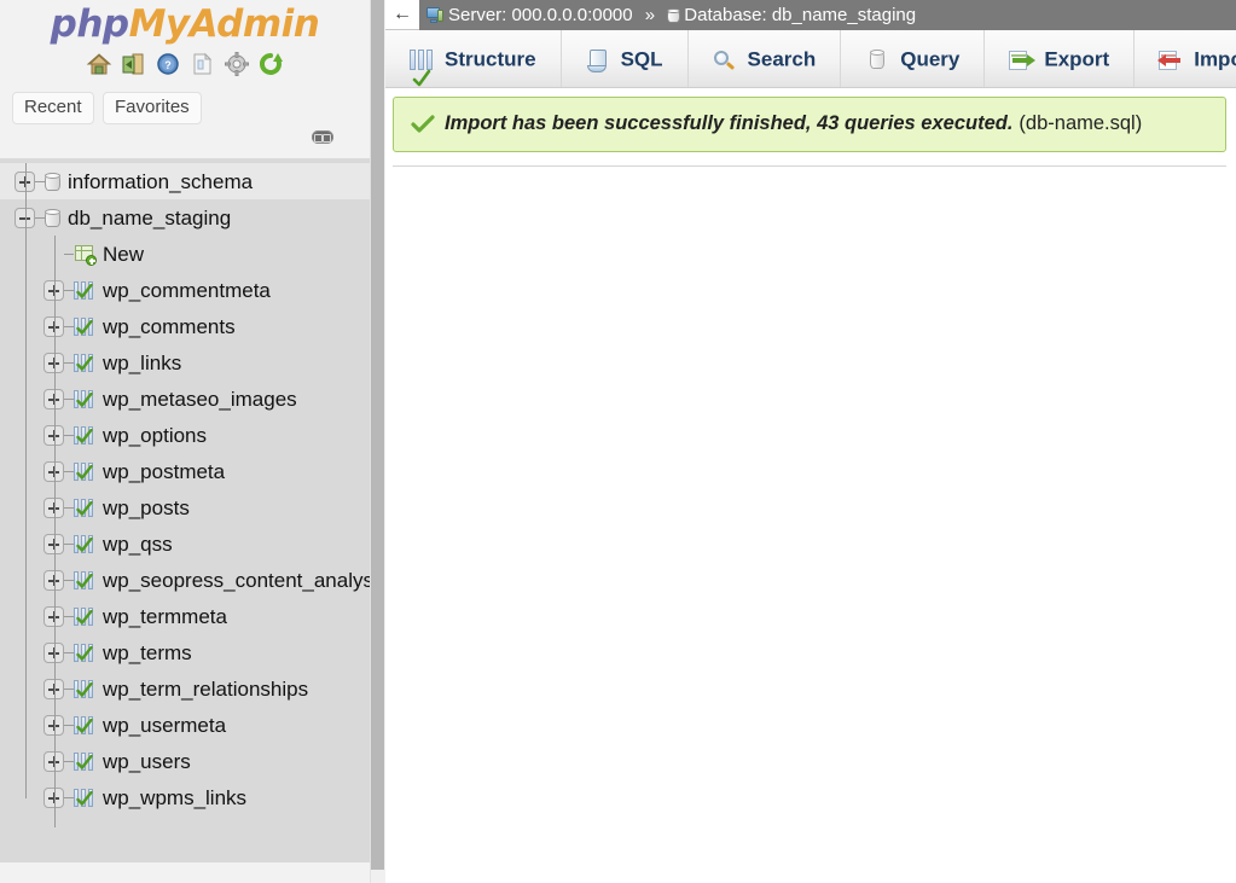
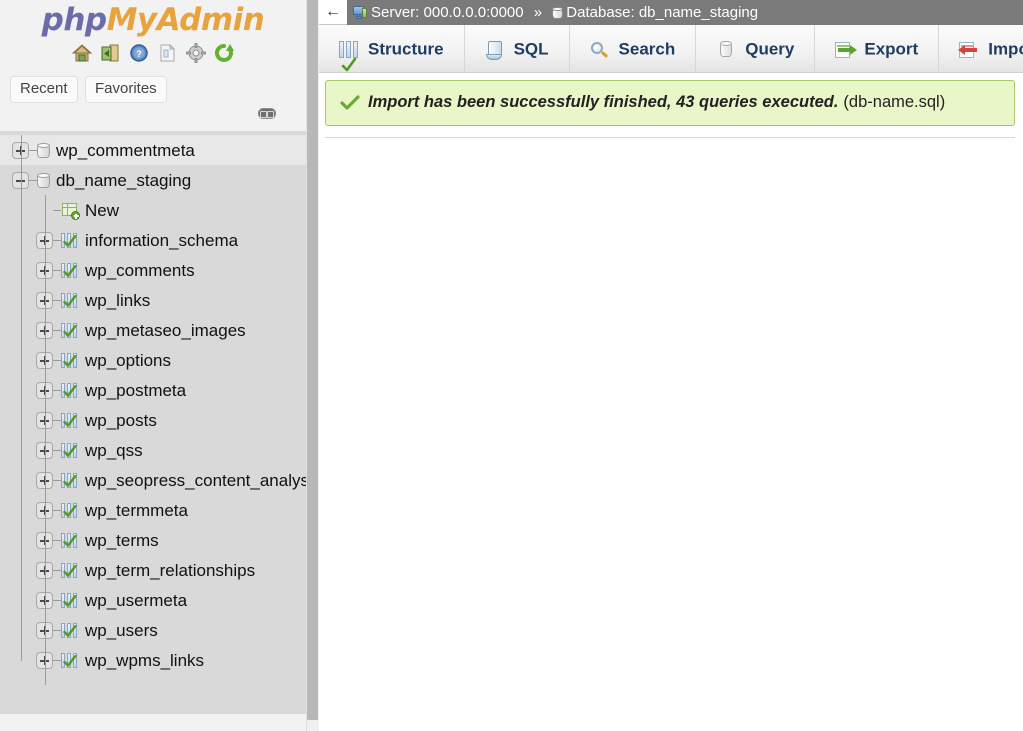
  phpMyAdmin
  ?
  Recent Favorites
- information_schema
+ wp_commentmeta
  db_name_staging
  New
- wp_commentmeta
+ information_schema
  wp_comments
  wp_links
  wp_metaseo_images
  wp_options
  wp_postmeta
  wp_posts
  wp_qss
  wp_seopress_content_analys
  wp_termmeta
  wp_terms
  wp_term_relationships
  wp_usermeta
  wp_users
  wp_wpms_links
  ←
  Server: 000.0.0.0:0000 » Database: db_name_staging
  Structure SQL Search Query Export Imp
  Import has been successfully finished, 43 queries executed. (db-name.sql)
